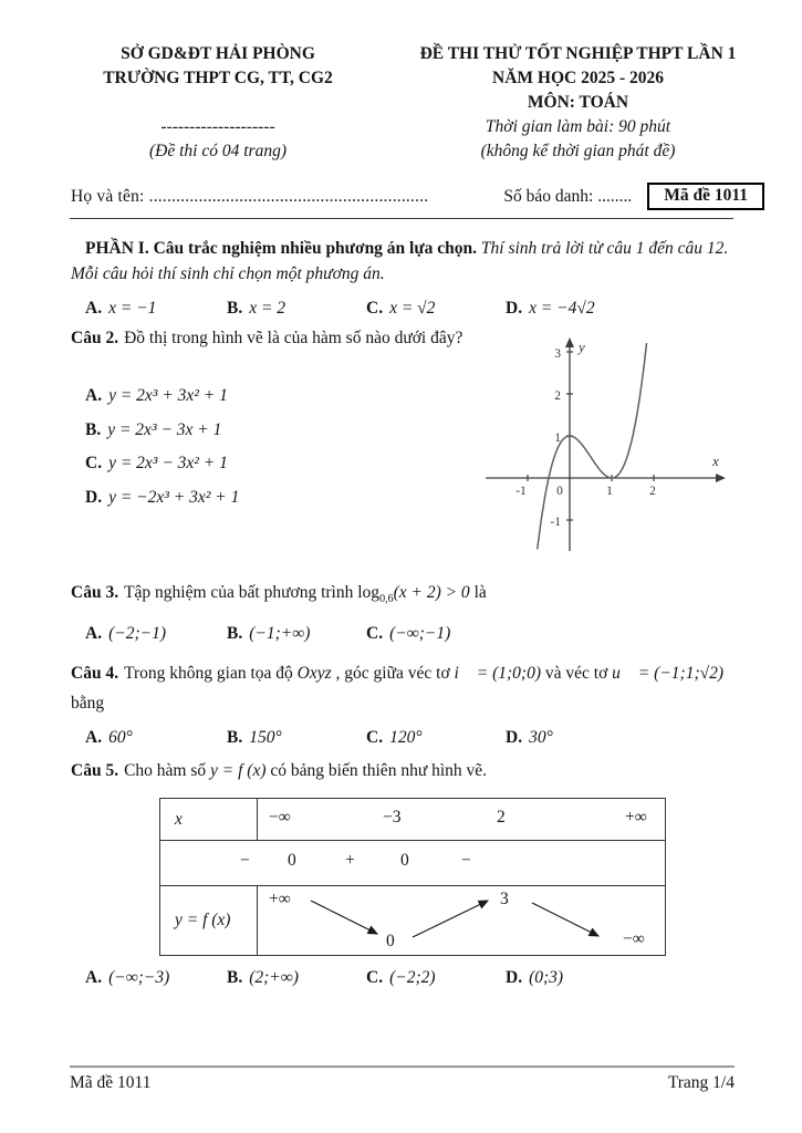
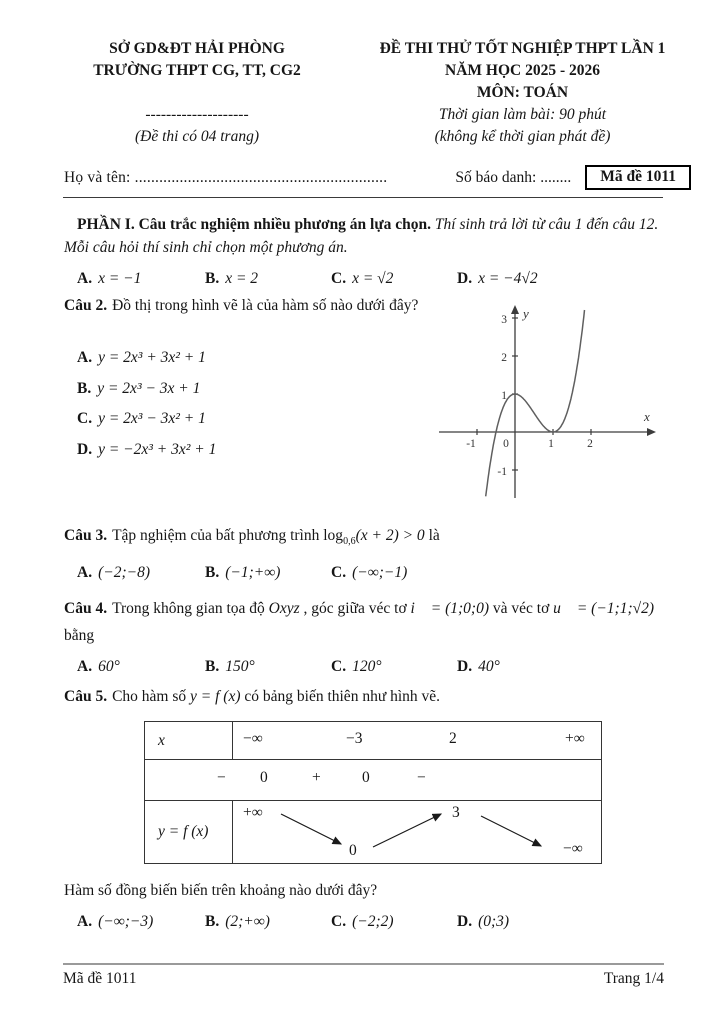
  SỞ GD&ĐT HẢI PHÒNG
  TRƯỜNG THPT CG, TT, CG2
  --------------------
  (Đề thi có 04 trang)
  ĐỀ THI THỬ TỐT NGHIỆP THPT LẦN 1
  NĂM HỌC 2025 - 2026
  MÔN: TOÁN
  Thời gian làm bài: 90 phút
  (không kể thời gian phát đề)
  Họ và tên: ..............................................................
  Số báo danh: ........
  Mã đề 1011
  PHẦN I. Câu trắc nghiệm nhiều phương án lựa chọn. Thí sinh trả lời từ câu 1 đến câu 12. Mỗi câu hỏi thí sinh chỉ chọn một phương án.
  A. x = −1
  B. x = 2
  C. x = √2
  D. x = −4√2
  Câu 2. Đồ thị trong hình vẽ là của hàm số nào dưới đây?
  A. y = 2x³ + 3x² + 1
  B. y = 2x³ − 3x + 1
  C. y = 2x³ − 3x² + 1
  D. y = −2x³ + 3x² + 1
  -1
  0
  1
  2
  3
  2
  1
  -1
  x
  y
  Câu 3. Tập nghiệm của bất phương trình log0,6(x + 2) > 0 là
- A. (−2;−1)
+ A. (−2;−8)
  B. (−1;+∞)
  C. (−∞;−1)
  Câu 4. Trong không gian tọa độ Oxyz , góc giữa véc tơ i⃗ = (1;0;0) và véc tơ u⃗ = (−1;1;√2)
  bằng
  A. 60°
  B. 150°
  C. 120°
- D. 30°
+ D. 40°
  Câu 5. Cho hàm số y = f (x) có bảng biến thiên như hình vẽ.
  x
  −∞
  −3
  2
  +∞
  −
  0
  +
  0
  −
  y = f (x)
  +∞
  0
  3
  −∞
+ Hàm số đồng biến biến trên khoảng nào dưới đây?
  A. (−∞;−3)
  B. (2;+∞)
  C. (−2;2)
  D. (0;3)
  Mã đề 1011
  Trang 1/4
